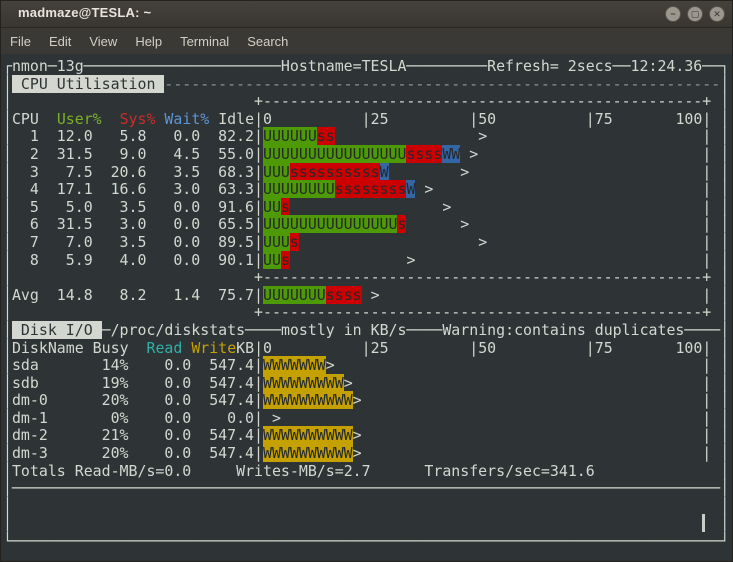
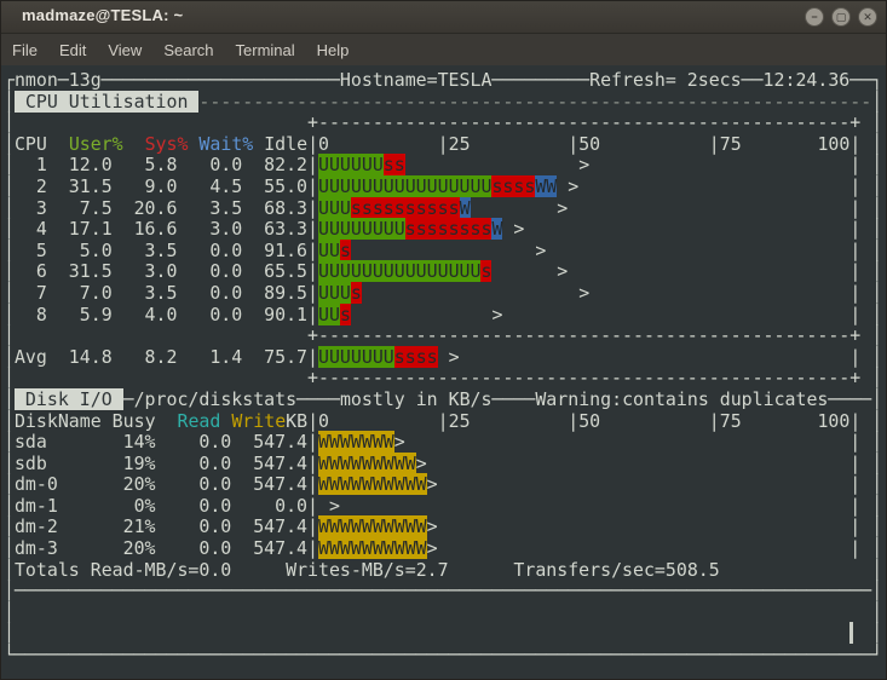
  madmaze@TESLA: ~
  −
  ▢
  ✕
  File
  Edit
  View
- Help
+ Search
  Terminal
- Search
+ Help
  ┌nmon─13g──────────────────────Hostname=TESLA─────────Refresh= 2secs──12:24.36──┐
  │ CPU Utilisation --------------------------------------------------------------│
  │ +-------------------------------------------------+ │
  │CPU User% Sys% Wait% Idle|0 |25 |50 |75 100| │
  │ 1 12.0 5.8 0.0 82.2|UUUUUUss > | │
  │ 2 31.5 9.0 4.5 55.0|UUUUUUUUUUUUUUUUssssWW > | │
  │ 3 7.5 20.6 3.5 68.3|UUUssssssssssW > | │
  │ 4 17.1 16.6 3.0 63.3|UUUUUUUUssssssssW > | │
  │ 5 5.0 3.5 0.0 91.6|UUs > | │
  │ 6 31.5 3.0 0.0 65.5|UUUUUUUUUUUUUUUs > | │
  │ 7 7.0 3.5 0.0 89.5|UUUs > | │
  │ 8 5.9 4.0 0.0 90.1|UUs > | │
  │ +-------------------------------------------------+ │
  │Avg 14.8 8.2 1.4 75.7|UUUUUUUssss > | │
  │ +-------------------------------------------------+ │
  │ Disk I/O ─/proc/diskstats────mostly in KB/s────Warning:contains duplicates────│
  │DiskName Busy Read WriteKB|0 |25 |50 |75 100| │
  │sda 14% 0.0 547.4|WWWWWWW> | │
  │sdb 19% 0.0 547.4|WWWWWWWWW> | │
  │dm-0 20% 0.0 547.4|WWWWWWWWWW> | │
  │dm-1 0% 0.0 0.0| > | │
  │dm-2 21% 0.0 547.4|WWWWWWWWWW> | │
  │dm-3 20% 0.0 547.4|WWWWWWWWWW> | │
- │Totals Read-MB/s=0.0 Writes-MB/s=2.7 Transfers/sec=341.6 │
+ │Totals Read-MB/s=0.0 Writes-MB/s=2.7 Transfers/sec=508.5 │
  │───────────────────────────────────────────────────────────────────────────────│
  │ │
  │ │
  └───────────────────────────────────────────────────────────────────────────────┘
